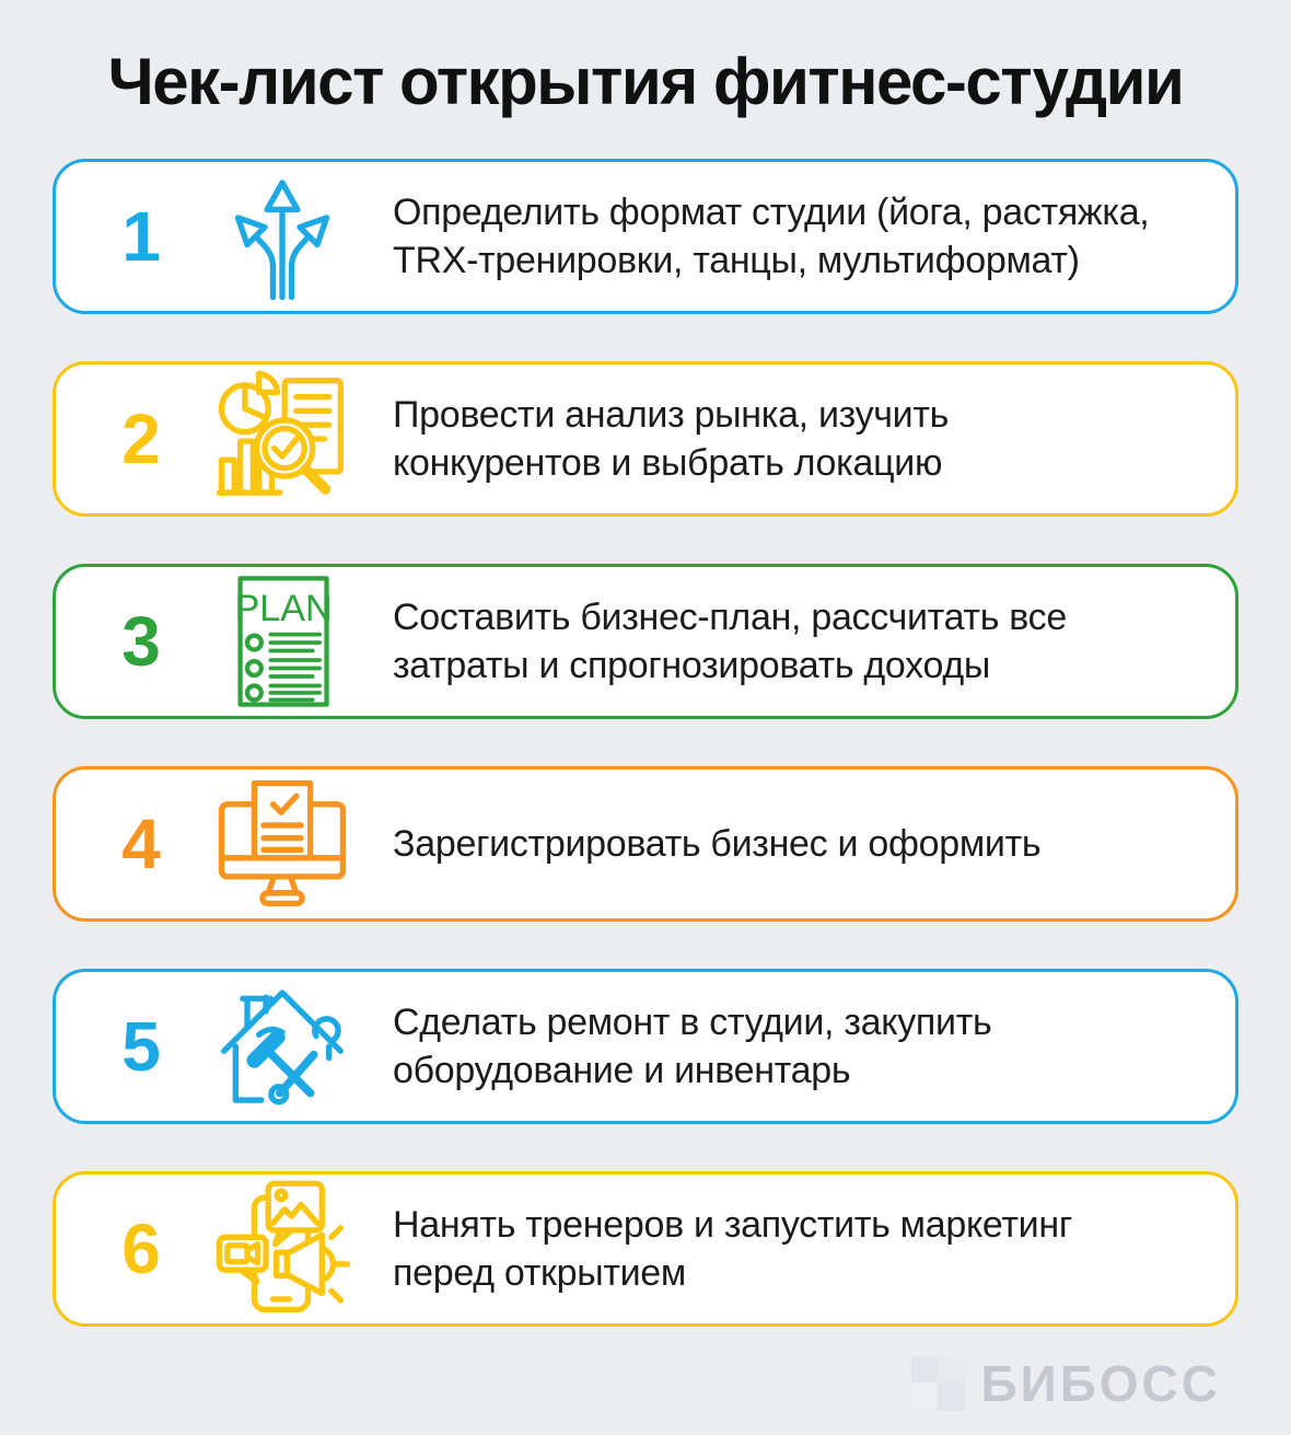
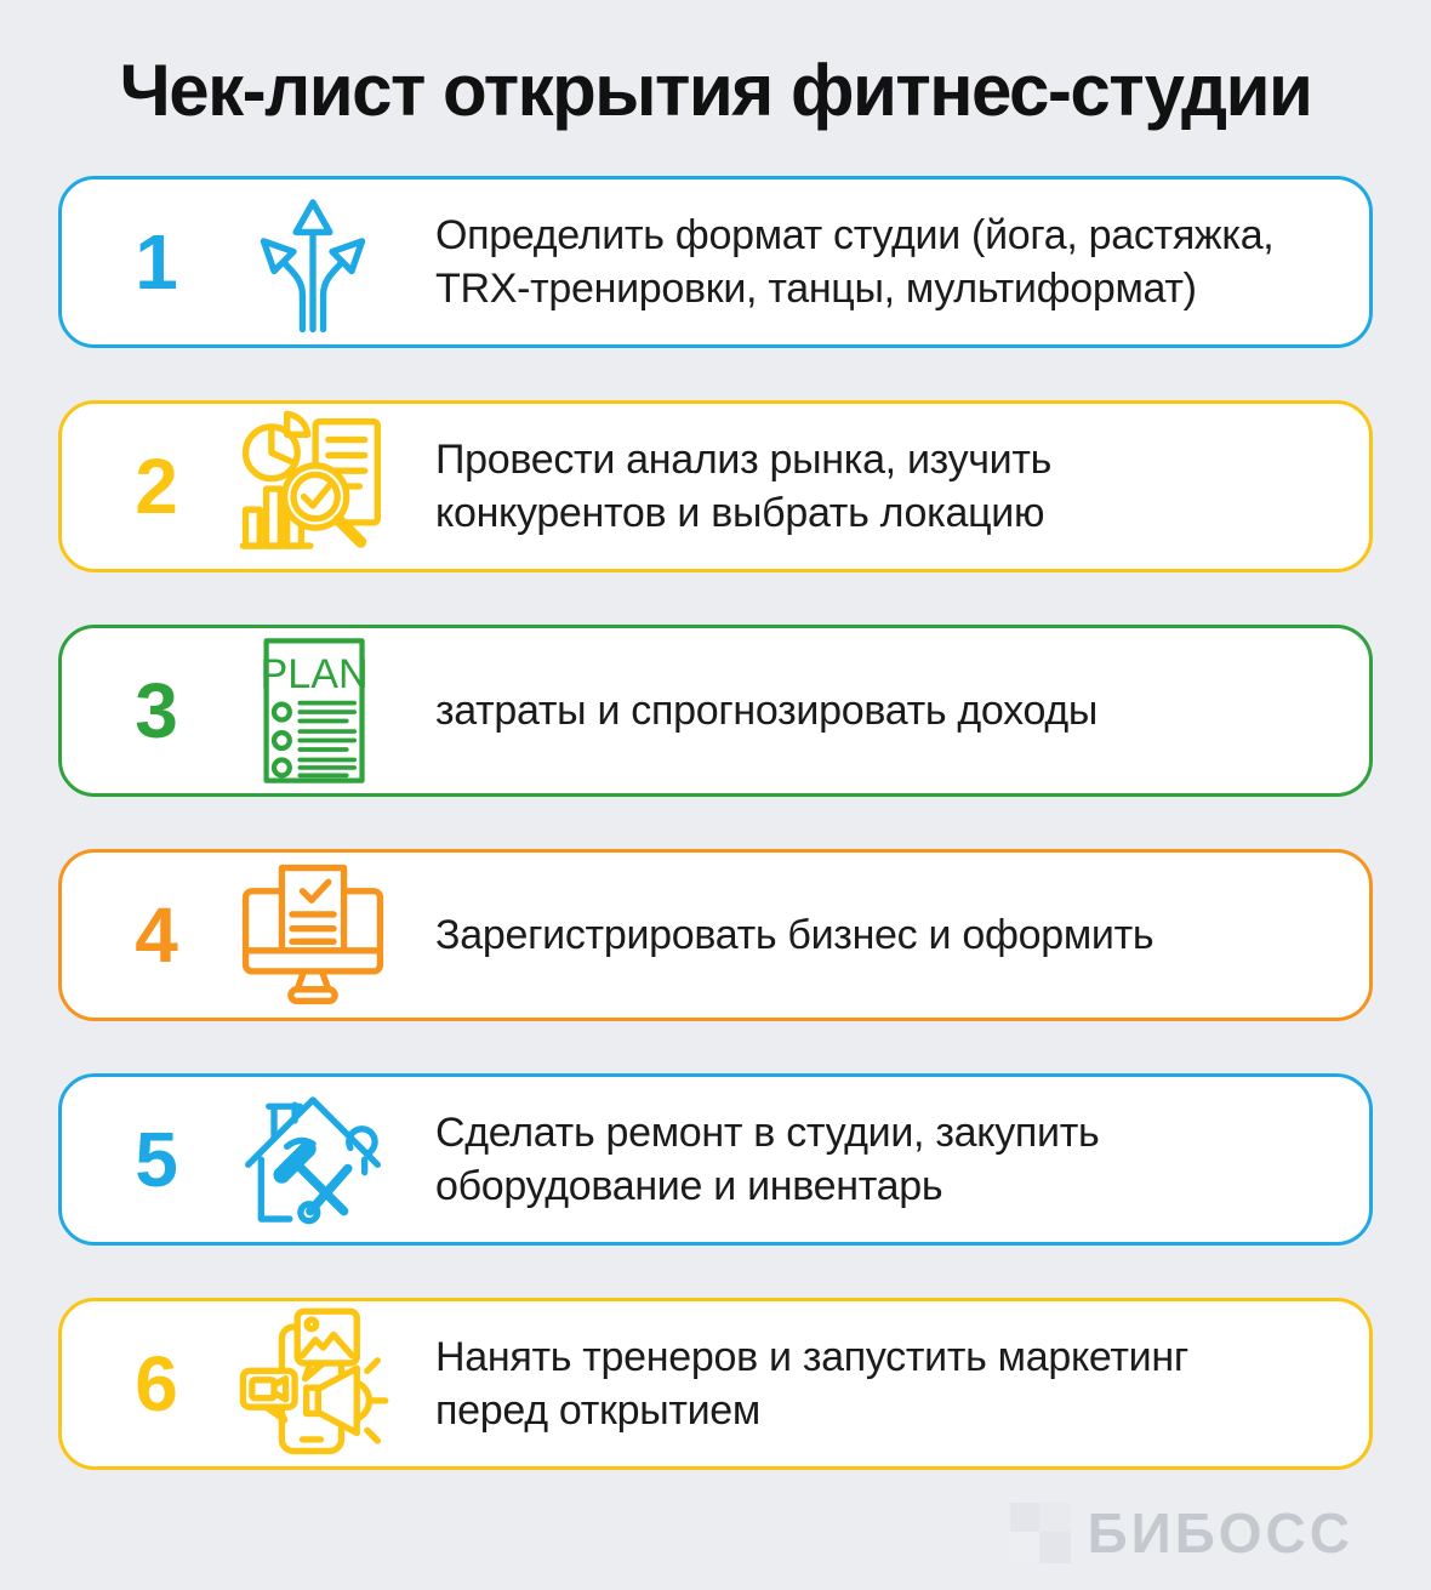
  Чек-лист открытия фитнес-студии
  1
  Определить формат студии (йога, растяжка,
  TRX-тренировки, танцы, мультиформат)
  2
  Провести анализ рынка, изучить
  конкурентов и выбрать локацию
  3
  PLAN
- Составить бизнес-план, рассчитать все
  затраты и спрогнозировать доходы
  4
  Зарегистрировать бизнес и оформить
  5
  Сделать ремонт в студии, закупить
  оборудование и инвентарь
  6
  Нанять тренеров и запустить маркетинг
  перед открытием
  БИБОСС
